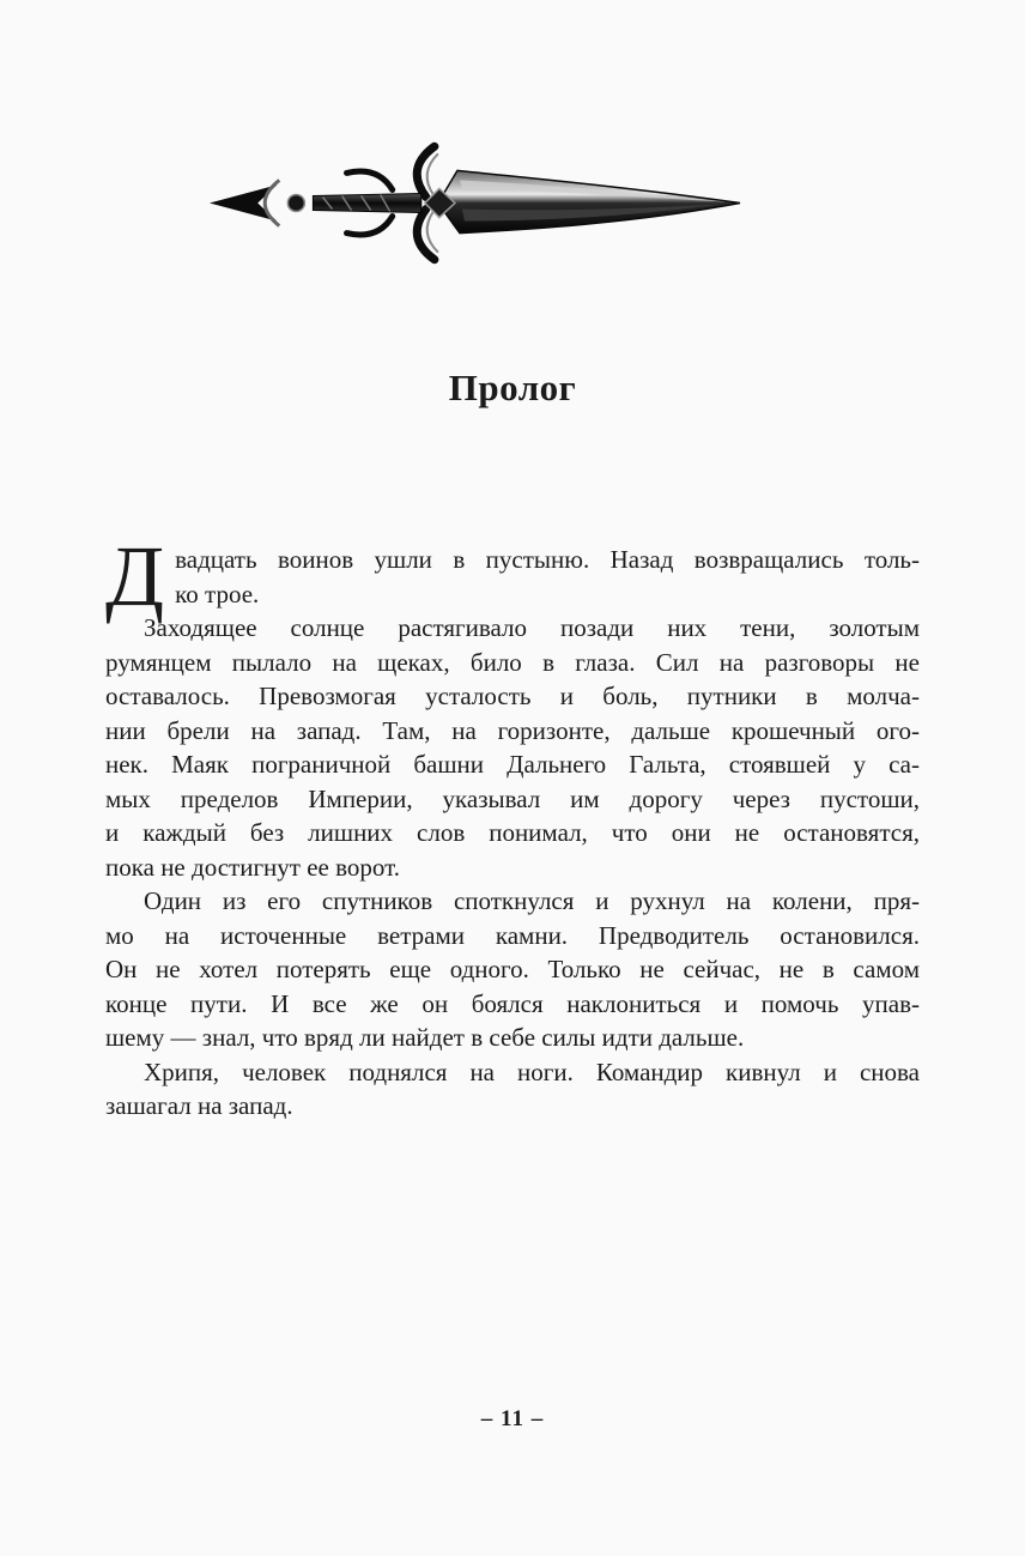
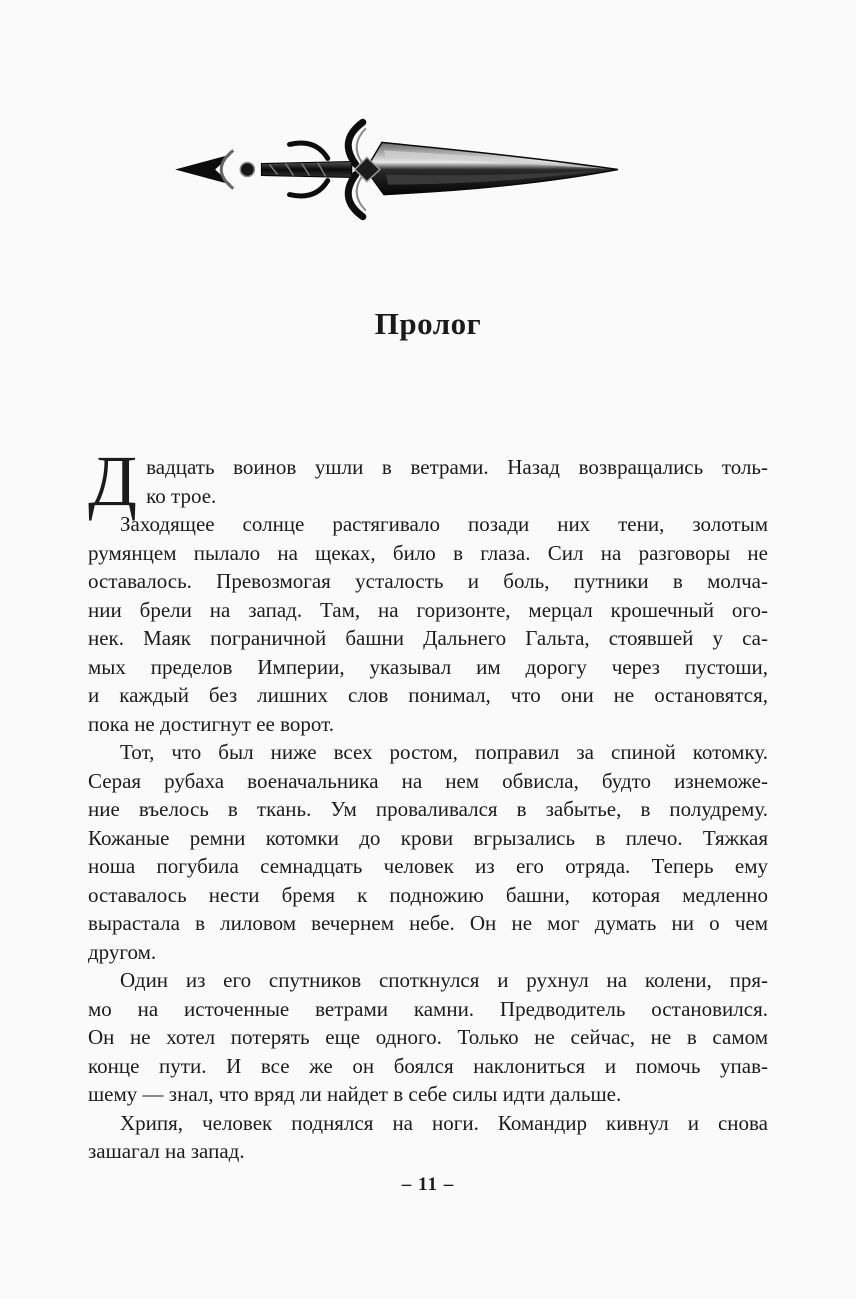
  Пролог
  Д
- вадцать воинов ушли в пустыню. Назад возвращались толь-
+ вадцать воинов ушли в ветрами. Назад возвращались толь-
  ко трое.
  Заходящее солнце растягивало позади них тени, золотым
  румянцем пылало на щеках, било в глаза. Сил на разговоры не
  оставалось. Превозмогая усталость и боль, путники в молча-
- нии брели на запад. Там, на горизонте, дальше крошечный ого-
+ нии брели на запад. Там, на горизонте, мерцал крошечный ого-
  нек. Маяк пограничной башни Дальнего Гальта, стоявшей у са-
  мых пределов Империи, указывал им дорогу через пустоши,
  и каждый без лишних слов понимал, что они не остановятся,
  пока не достигнут ее ворот.
+ Тот, что был ниже всех ростом, поправил за спиной котомку.
+ Серая рубаха военачальника на нем обвисла, будто изнеможе-
+ ние въелось в ткань. Ум проваливался в забытье, в полудрему.
+ Кожаные ремни котомки до крови вгрызались в плечо. Тяжкая
+ ноша погубила семнадцать человек из его отряда. Теперь ему
+ оставалось нести бремя к подножию башни, которая медленно
+ вырастала в лиловом вечернем небе. Он не мог думать ни о чем
+ другом.
  Один из его спутников споткнулся и рухнул на колени, пря-
  мо на источенные ветрами камни. Предводитель остановился.
  Он не хотел потерять еще одного. Только не сейчас, не в самом
  конце пути. И все же он боялся наклониться и помочь упав-
  шему — знал, что вряд ли найдет в себе силы идти дальше.
  Хрипя, человек поднялся на ноги. Командир кивнул и снова
  зашагал на запад.
  – 11 –
